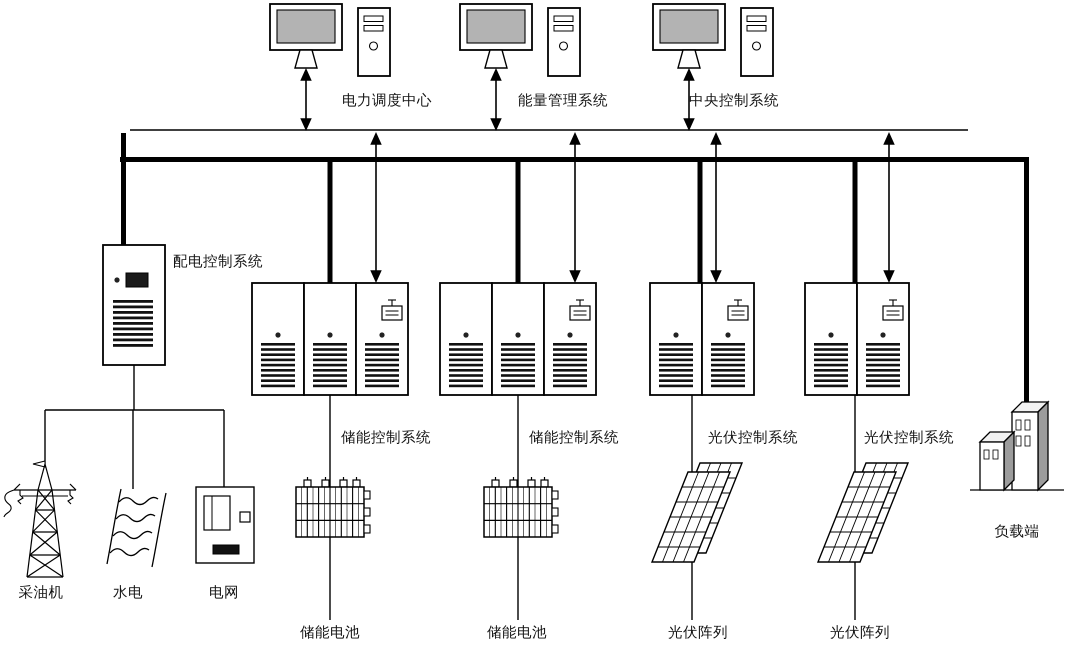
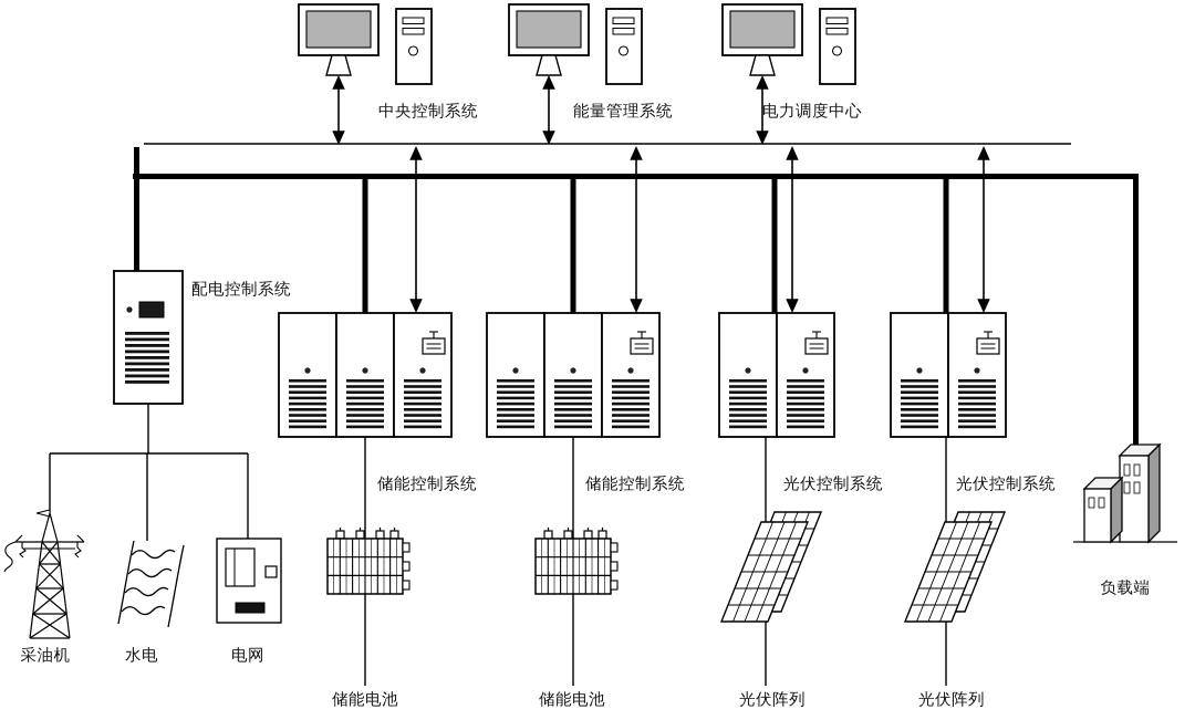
- 电力调度中心
+ 中央控制系统
  能量管理系统
- 中央控制系统
+ 电力调度中心
  配电控制系统
  储能控制系统
  储能控制系统
  光伏控制系统
  光伏控制系统
  采油机
  水电
  电网
  储能电池
  储能电池
  光伏阵列
  光伏阵列
  负载端
